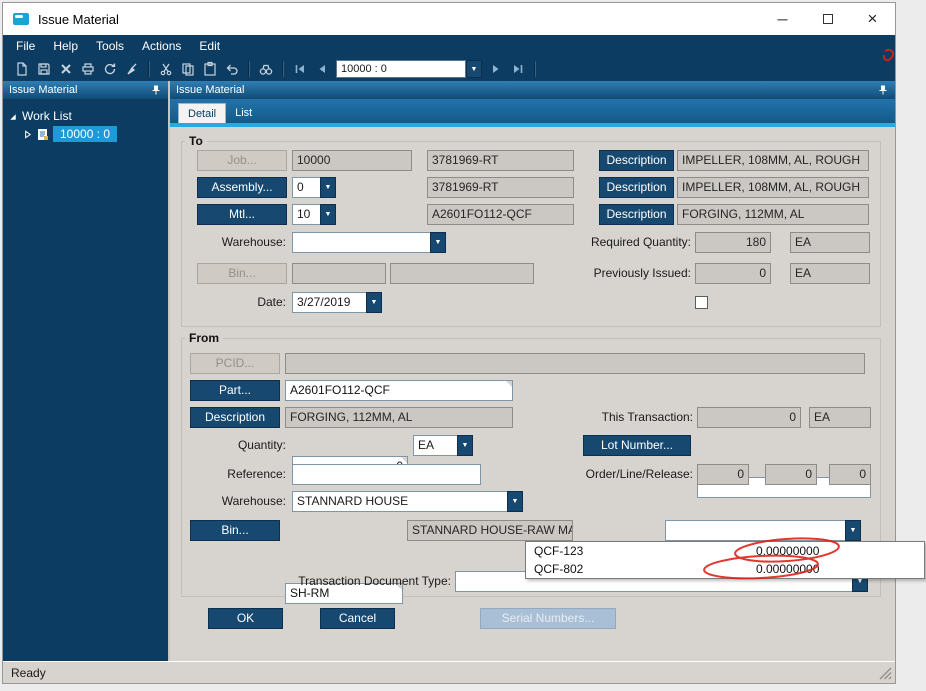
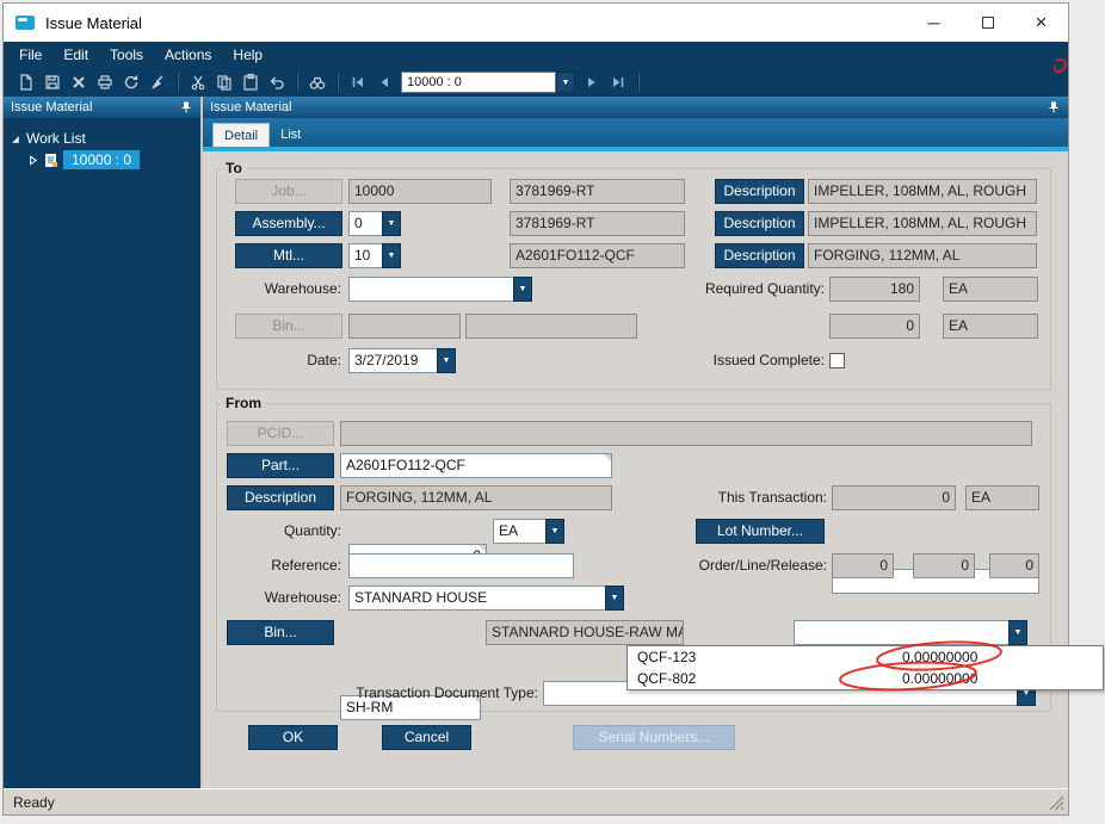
  Issue Material
  ─
  ×
  File
- Help
+ Edit
  Tools
  Actions
- Edit
+ Help
  10000 : 0
  Issue Material
  Work List
  10000 : 0
  Issue Material
  Detail
  List
  To
  Job...
  10000
  3781969-RT
  Description
  IMPELLER, 108MM, AL, ROUGH
  Assembly...
  0
  3781969-RT
  Description
  IMPELLER, 108MM, AL, ROUGH
  Mtl...
  10
  A2601FO112-QCF
  Description
  FORGING, 112MM, AL
  Warehouse:
  Required Quantity:
  180
  EA
  Bin...
- Previously Issued:
  0
  EA
  Date:
  3/27/2019
+ Issued Complete:
  From
  PCID...
  Part...
  A2601FO112-QCF
  Description
  FORGING, 112MM, AL
  This Transaction:
  0
  EA
  Quantity:
  EA
  Lot Number...
  Reference:
  Order/Line/Release:
  0
  0
  0
  Warehouse:
  STANNARD HOUSE
  Bin...
  SH-RM
  STANNARD HOUSE-RAW MA
  Transaction Document Type:
  OK
  Cancel
  Serial Numbers...
  Ready
  QCF-123
  0.00000000
  QCF-802
  0.00000000
